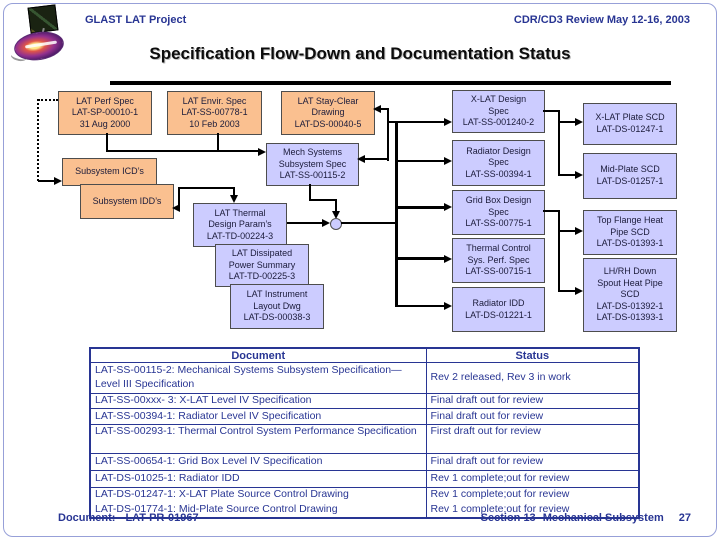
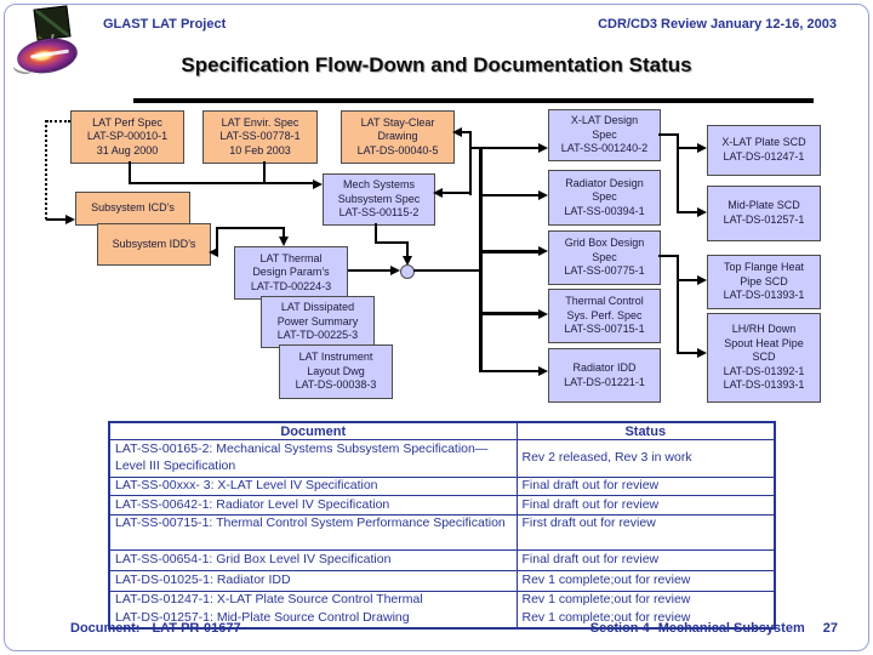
  GLAST LAT Project
- CDR/CD3 Review May 12-16, 2003
+ CDR/CD3 Review January 12-16, 2003
  Specification Flow-Down and Documentation Status
  LAT Perf Spec
  LAT-SP-00010-1
  31 Aug 2000
  LAT Envir. Spec
  LAT-SS-00778-1
  10 Feb 2003
  LAT Stay-Clear
  Drawing
  LAT-DS-00040-5
  Mech Systems
  Subsystem Spec
  LAT-SS-00115-2
  Subsystem ICD’s
  Subsystem IDD’s
  LAT Thermal
  Design Param’s
  LAT-TD-00224-3
  LAT Dissipated
  Power Summary
  LAT-TD-00225-3
  LAT Instrument
  Layout Dwg
  LAT-DS-00038-3
  X-LAT Design
  Spec
  LAT-SS-001240-2
  Radiator Design
  Spec
  LAT-SS-00394-1
  Grid Box Design
  Spec
  LAT-SS-00775-1
  Thermal Control
  Sys. Perf. Spec
  LAT-SS-00715-1
  Radiator IDD
  LAT-DS-01221-1
  X-LAT Plate SCD
  LAT-DS-01247-1
  Mid-Plate SCD
  LAT-DS-01257-1
  Top Flange Heat
  Pipe SCD
  LAT-DS-01393-1
  LH/RH Down
  Spout Heat Pipe
  SCD
  LAT-DS-01392-1
  LAT-DS-01393-1
  Document	Status
- LAT-SS-00115-2: Mechanical Systems Subsystem Specification—Level III Specification	Rev 2 released, Rev 3 in work
+ LAT-SS-00165-2: Mechanical Systems Subsystem Specification—Level III Specification	Rev 2 released, Rev 3 in work
  LAT-SS-00xxx- 3: X-LAT Level IV Specification	Final draft out for review
- LAT-SS-00394-1: Radiator Level IV Specification	Final draft out for review
+ LAT-SS-00642-1: Radiator Level IV Specification	Final draft out for review
- LAT-SS-00293-1: Thermal Control System Performance Specification	First draft out for review
+ LAT-SS-00715-1: Thermal Control System Performance Specification	First draft out for review
  LAT-SS-00654-1: Grid Box Level IV Specification	Final draft out for review
  LAT-DS-01025-1: Radiator IDD	Rev 1 complete;out for review
- LAT-DS-01247-1: X-LAT Plate Source Control Drawing	Rev 1 complete;out for review
+ LAT-DS-01247-1: X-LAT Plate Source Control Thermal	Rev 1 complete;out for review
- LAT-DS-01774-1: Mid-Plate Source Control Drawing	Rev 1 complete;out for review
+ LAT-DS-01257-1: Mid-Plate Source Control Drawing	Rev 1 complete;out for review
- Document: LAT-PR-01967
+ Document: LAT-PR-01677
- Section 13
+ Section 4
  Mechanical Subsystem
  27
